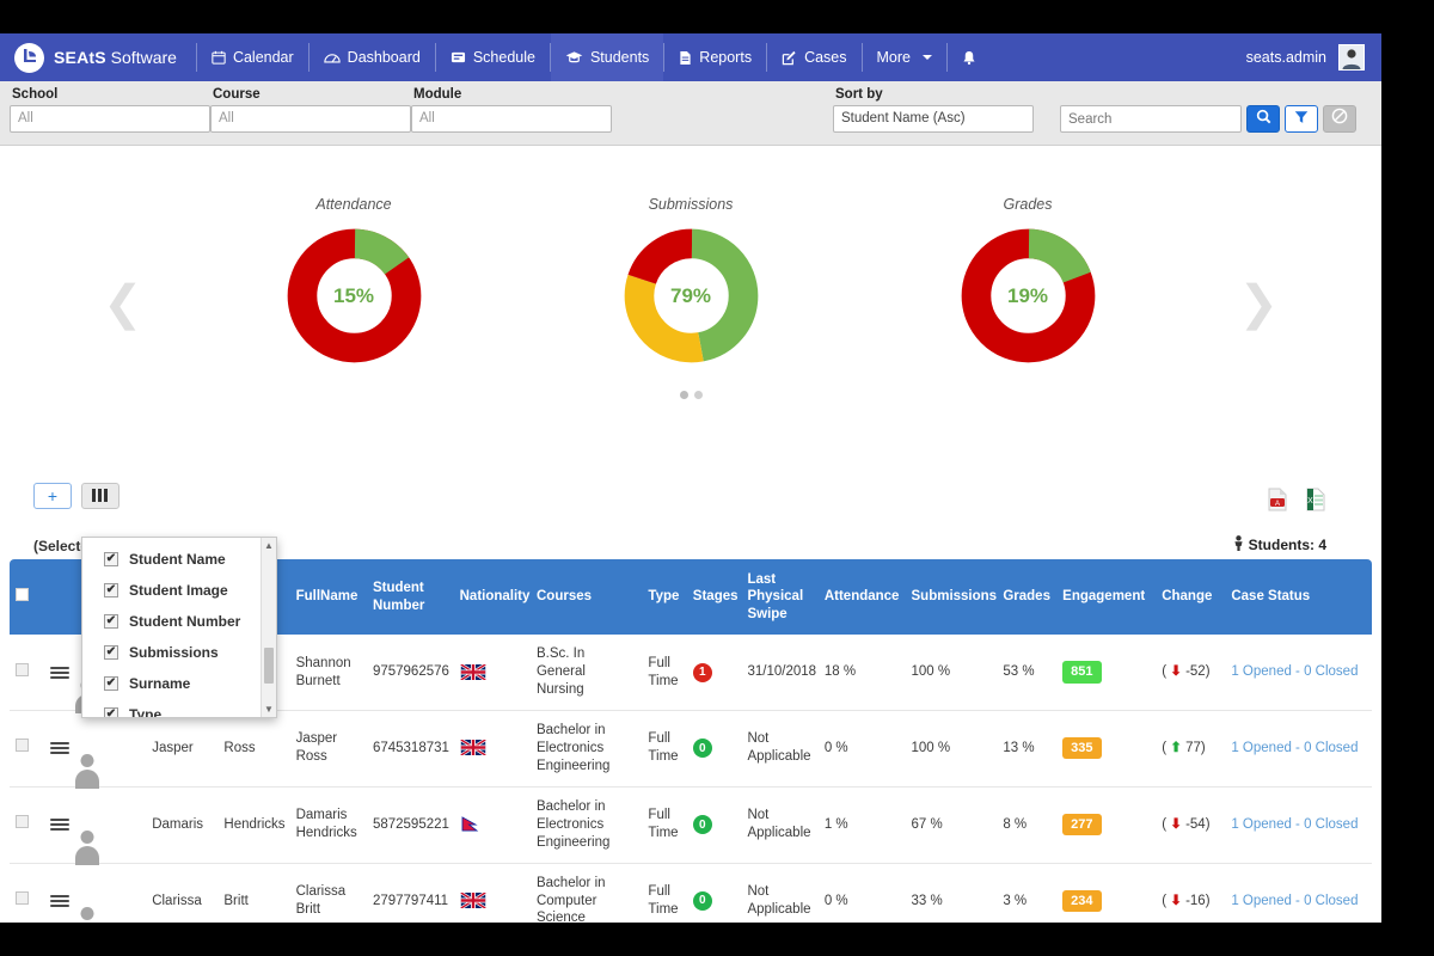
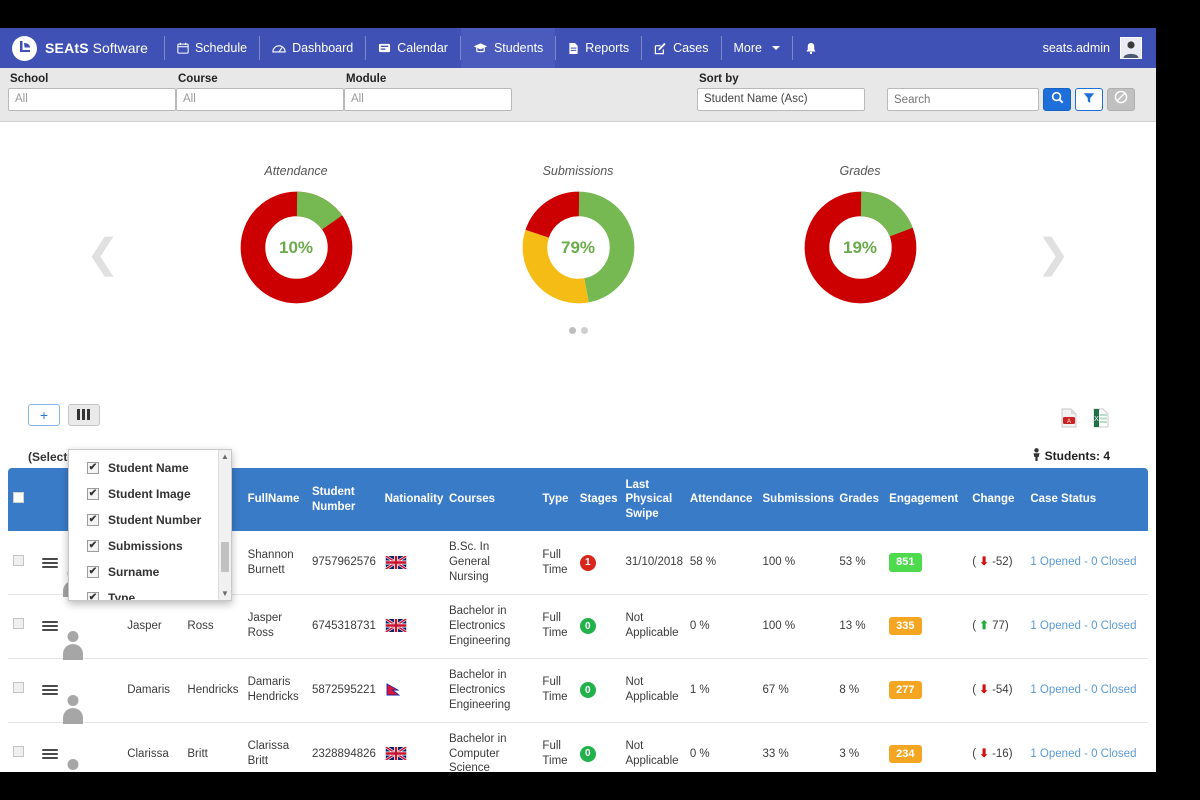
  SEAtS Software
- Calendar
+ Schedule
  Dashboard
- Schedule
+ Calendar
  Students
  Reports
  Cases
  More
  seats.admin
  School
  All
  Course
  All
  Module
  All
  Sort by
  Student Name (Asc)
  Search
  ❮
  ❯
  Attendance
- 15%
+ 10%
  Submissions
  79%
  Grades
  19%
  +
  (Select
  Students: 4
  					FullName	Student Number	Nationality	Courses	Type	Stages	Last Physical Swipe	Attendance	Submissions	Grades	Engagement	Change	Case Status
- 					Shannon Burnett	9757962576		B.Sc. In General Nursing	Full Time	1	31/10/2018	18 %	100 %	53 %	851	( ⬇ -52)	1 Opened - 0 Closed
+ 					Shannon Burnett	9757962576		B.Sc. In General Nursing	Full Time	1	31/10/2018	58 %	100 %	53 %	851	( ⬇ -52)	1 Opened - 0 Closed
  			Jasper	Ross	Jasper Ross	6745318731		Bachelor in Electronics Engineering	Full Time	0	Not Applicable	0 %	100 %	13 %	335	( ⬆ 77)	1 Opened - 0 Closed
  			Damaris	Hendricks	Damaris Hendricks	5872595221		Bachelor in Electronics Engineering	Full Time	0	Not Applicable	1 %	67 %	8 %	277	( ⬇ -54)	1 Opened - 0 Closed
- 			Clarissa	Britt	Clarissa Britt	2797797411		Bachelor in Computer Science	Full Time	0	Not Applicable	0 %	33 %	3 %	234	( ⬇ -16)	1 Opened - 0 Closed
+ 			Clarissa	Britt	Clarissa Britt	2328894826		Bachelor in Computer Science	Full Time	0	Not Applicable	0 %	33 %	3 %	234	( ⬇ -16)	1 Opened - 0 Closed
  ✔
  Student Name
  ✔
  Student Image
  ✔
  Student Number
  ✔
  Submissions
  ✔
  Surname
  ✔
  Type
  ▲
  ▼
